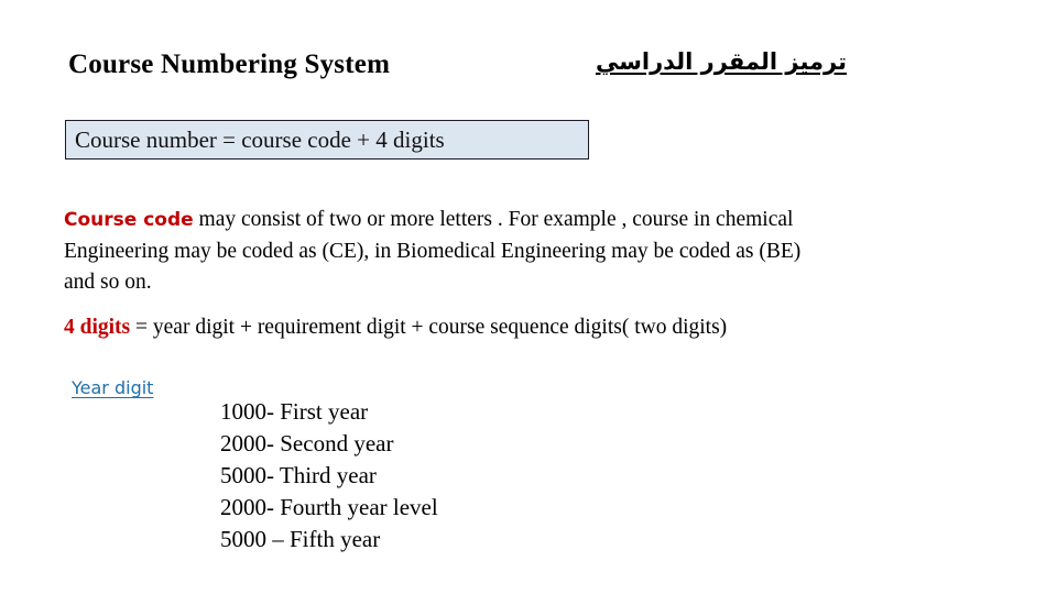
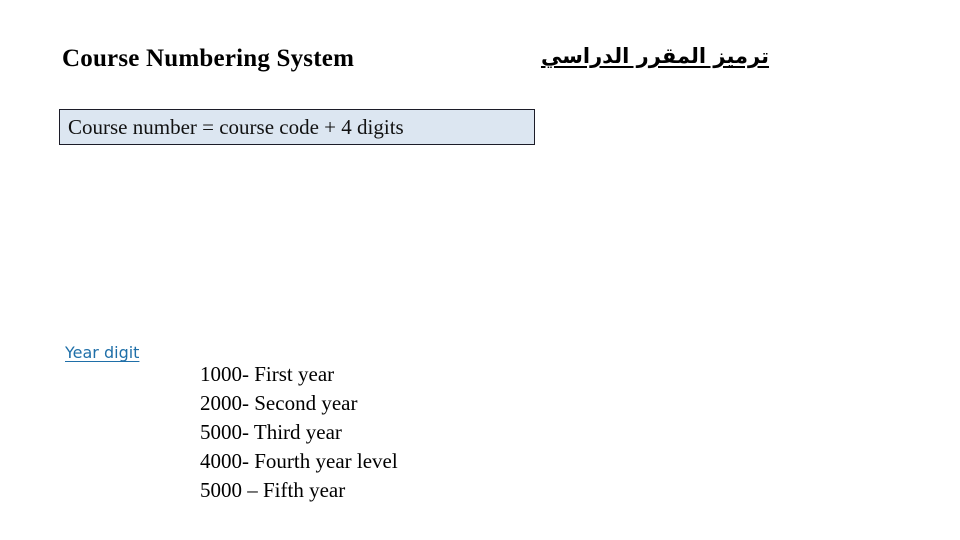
  Course Numbering System
  ترميز المقرر الدراسي
  Course number = course code + 4 digits
- Course code may consist of two or more letters . For example , course in chemical
- Engineering may be coded as (CE), in Biomedical Engineering may be coded as (BE)
- and so on.
- 4 digits = year digit + requirement digit + course sequence digits( two digits)
  Year digit
  1000- First year
  2000- Second year
  5000- Third year
- 2000- Fourth year level
+ 4000- Fourth year level
  5000 – Fifth year
